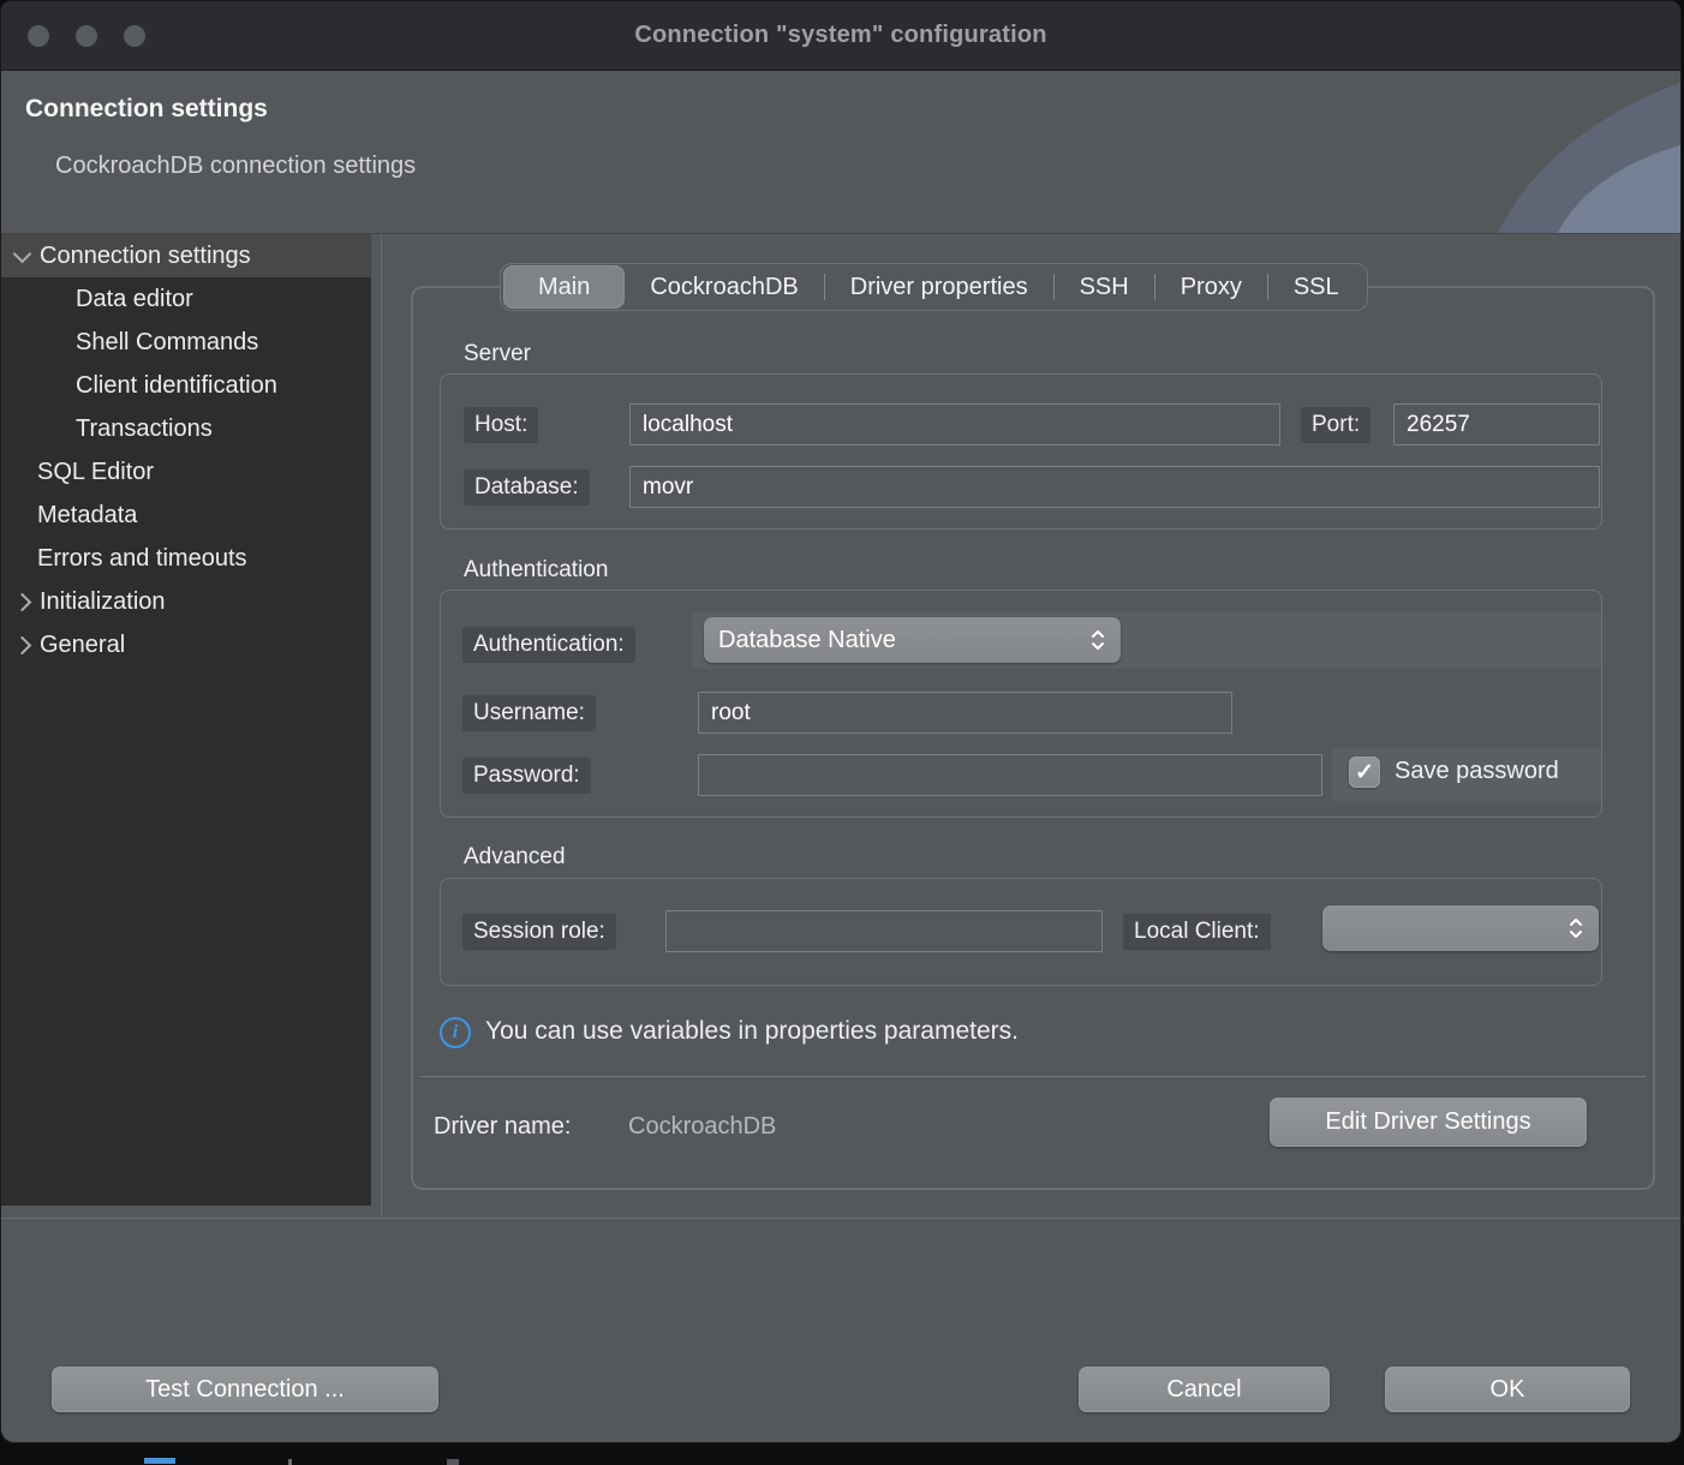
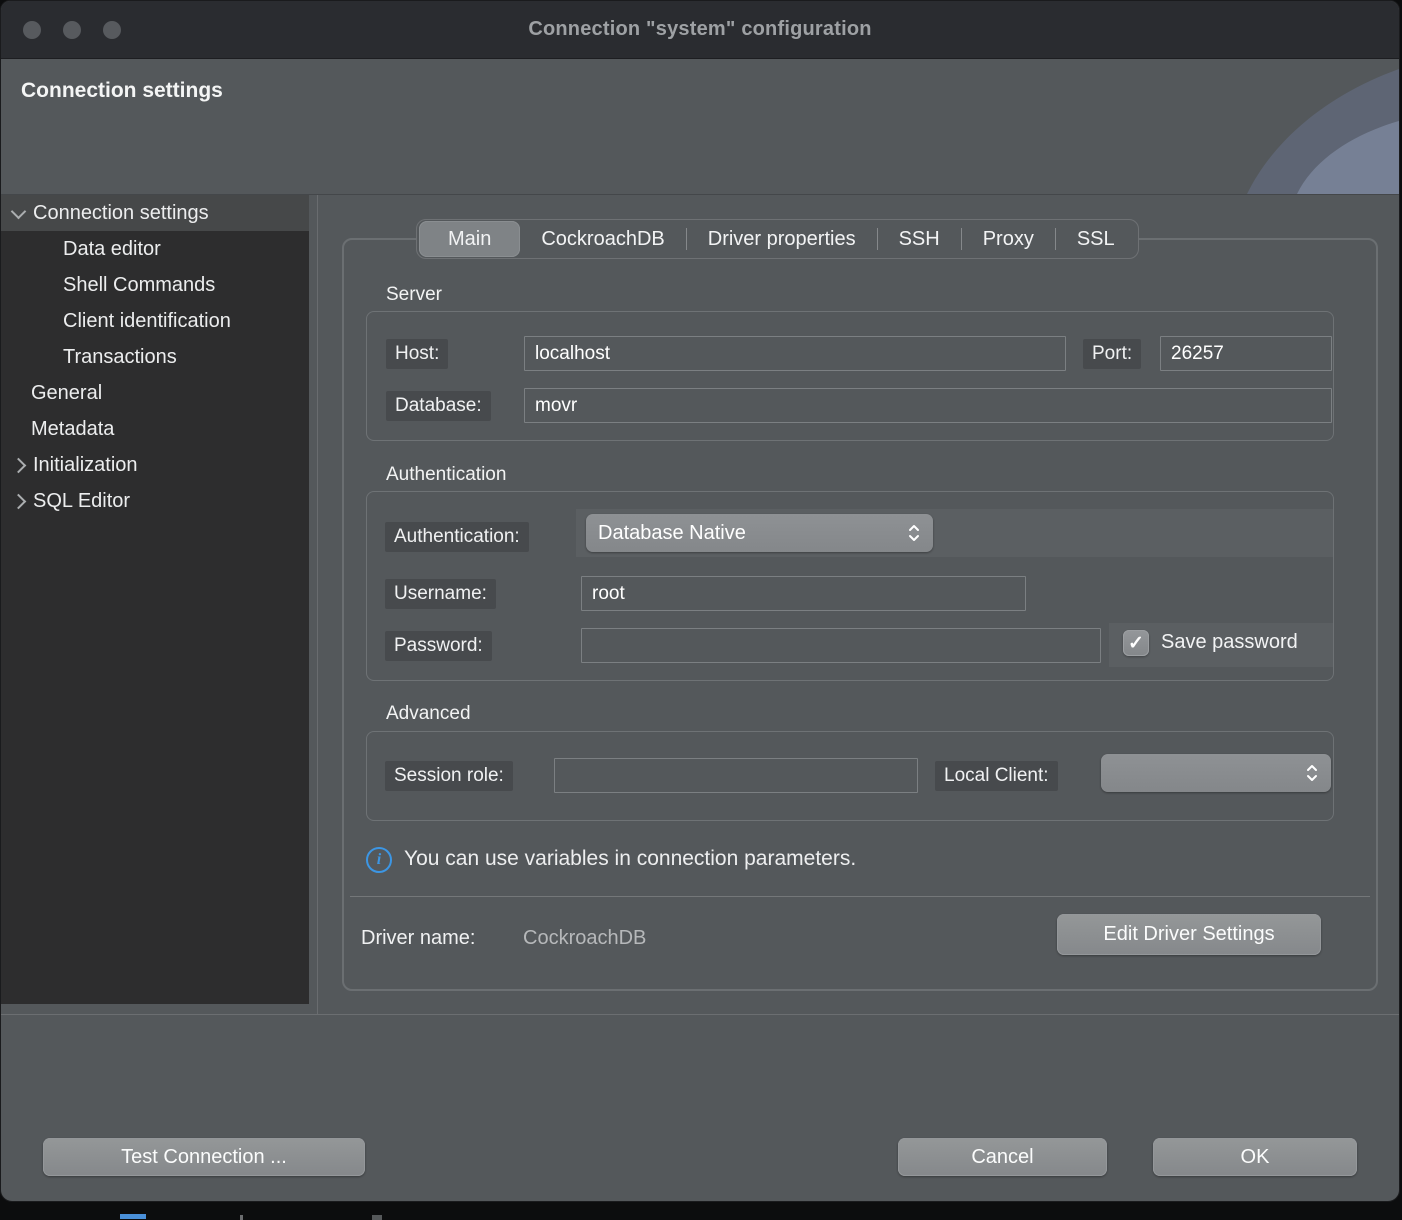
  Connection "system" configuration
  Connection settings
- CockroachDB connection settings
  Connection settings
  Data editor
  Shell Commands
  Client identification
  Transactions
- SQL Editor
+ General
  Metadata
- Errors and timeouts
  Initialization
- General
+ SQL Editor
  Main
  CockroachDB
  Driver properties
  SSH
  Proxy
  SSL
  Server
  Host:
  localhost
  Port:
  26257
  Database:
  movr
  Authentication
  Authentication:
  Database Native
  Username:
  root
  Password:
  ✓
  Save password
  Advanced
  Session role:
  Local Client:
  i
- You can use variables in properties parameters.
+ You can use variables in connection parameters.
  Driver name:
  CockroachDB
  Edit Driver Settings
  Test Connection ...
  Cancel
  OK
